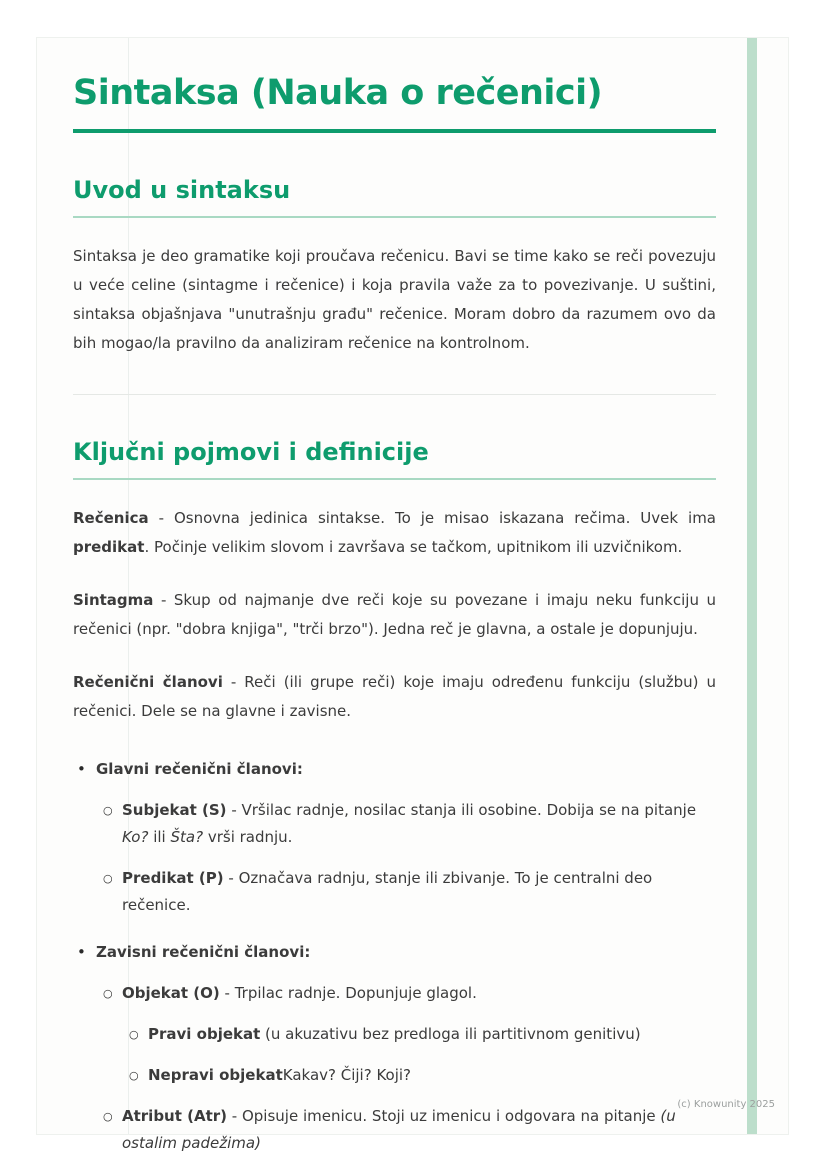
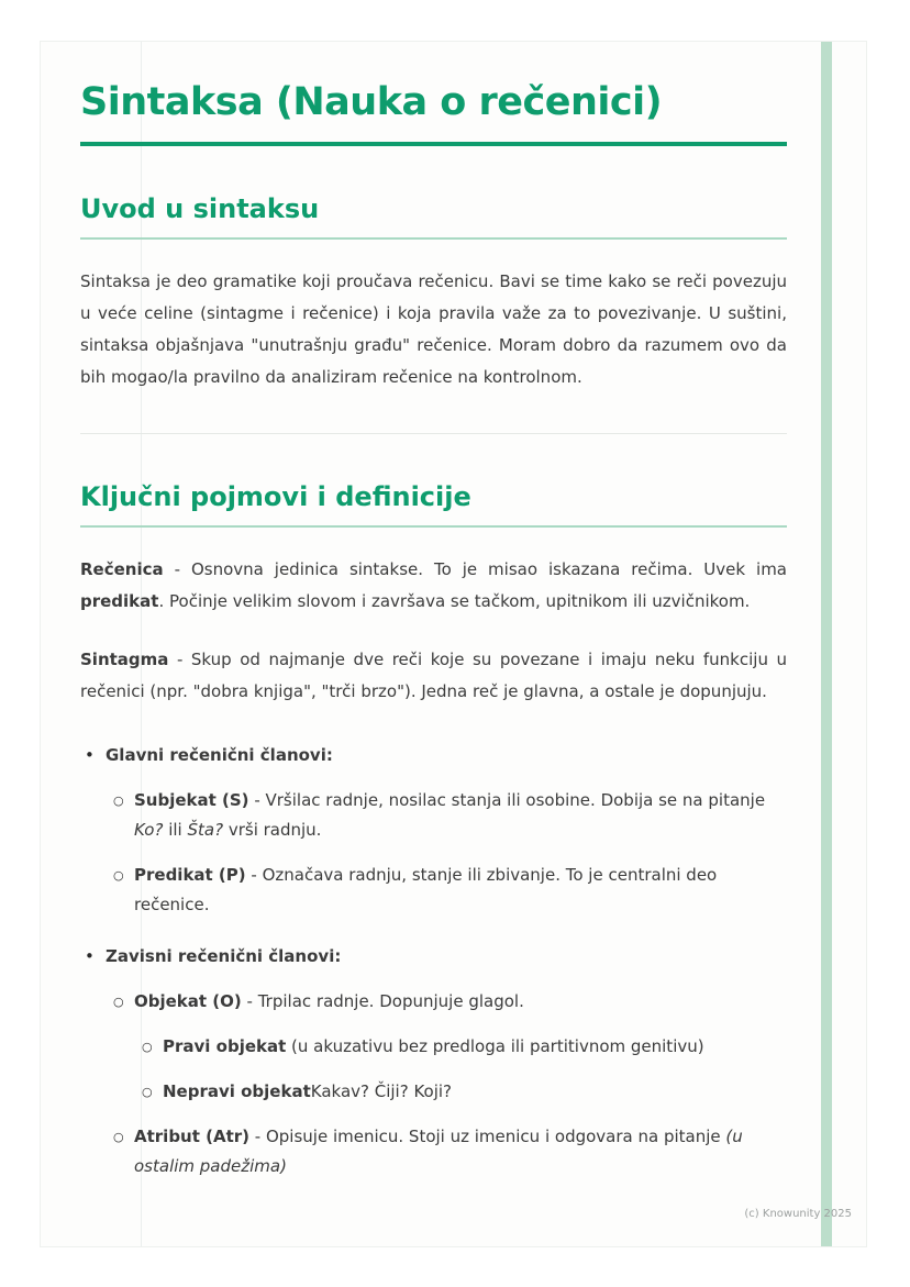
  Sintaksa (Nauka o rečenici)
  Uvod u sintaksu
  Sintaksa je deo gramatike koji proučava rečenicu. Bavi se time kako se reči povezuju u veće celine (sintagme i rečenice) i koja pravila važe za to povezivanje. U suštini, sintaksa objašnjava "unutrašnju građu" rečenice. Moram dobro da razumem ovo da bih mogao/la pravilno da analiziram rečenice na kontrolnom.
  Ključni pojmovi i definicije
  Rečenica - Osnovna jedinica sintakse. To je misao iskazana rečima. Uvek ima predikat. Počinje velikim slovom i završava se tačkom, upitnikom ili uzvičnikom.
  Sintagma - Skup od najmanje dve reči koje su povezane i imaju neku funkciju u rečenici (npr. "dobra knjiga", "trči brzo"). Jedna reč je glavna, a ostale je dopunjuju.
- Rečenični članovi - Reči (ili grupe reči) koje imaju određenu funkciju (službu) u rečenici. Dele se na glavne i zavisne.
  •
  Glavni rečenični članovi:
  ○
  Subjekat (S) - Vršilac radnje, nosilac stanja ili osobine. Dobija se na pitanje Ko? ili Šta? vrši radnju.
  ○
  Predikat (P) - Označava radnju, stanje ili zbivanje. To je centralni deo rečenice.
  •
  Zavisni rečenični članovi:
  ○
  Objekat (O) - Trpilac radnje. Dopunjuje glagol.
  ○
  Pravi objekat (u akuzativu bez predloga ili partitivnom genitivu)
  ○
  Nepravi objekatKakav? Čiji? Koji?
  ○
  Atribut (Atr) - Opisuje imenicu. Stoji uz imenicu i odgovara na pitanje (u ostalim padežima)
  (c) Knowunity 2025
